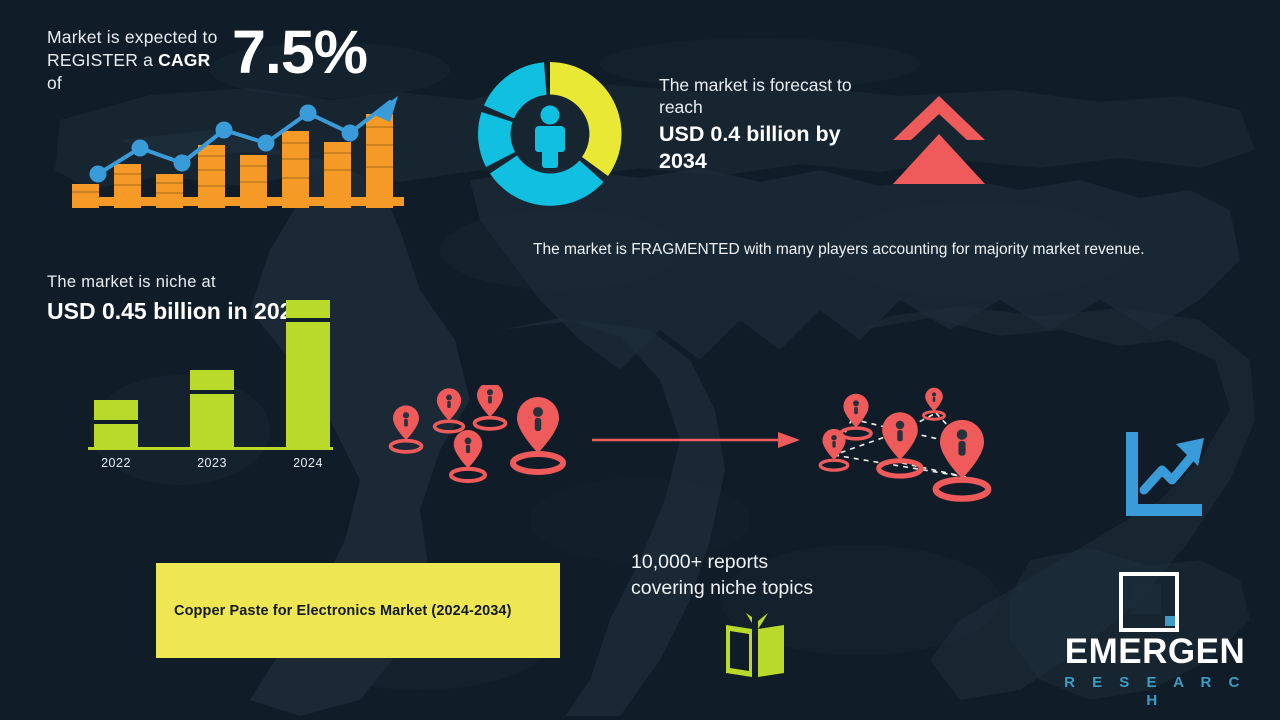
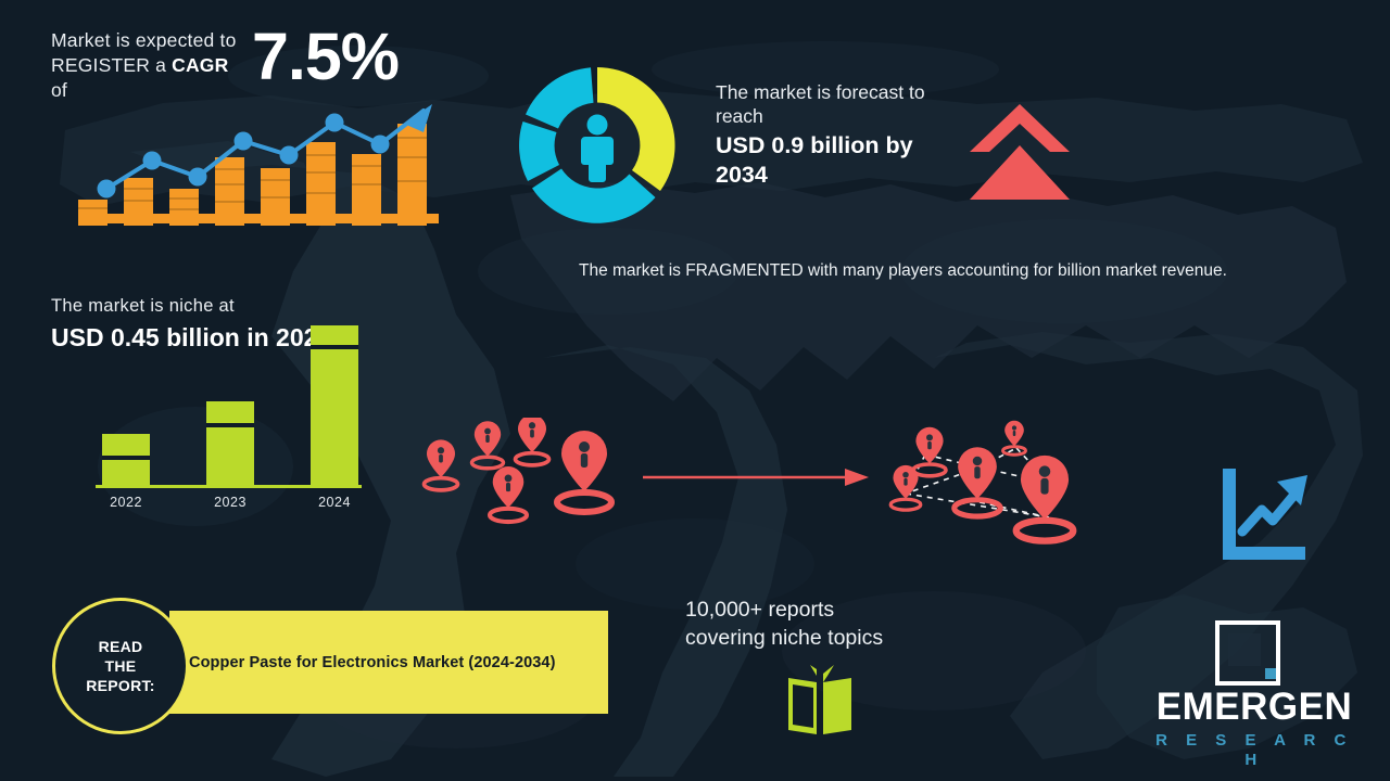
  Market is expected to
  REGISTER a CAGR of 7.5%
  The market is forecast to reach
- USD 0.4 billion by 2034
+ USD 0.9 billion by 2034
- The market is FRAGMENTED with many players accounting for majority market revenue.
+ The market is FRAGMENTED with many players accounting for billion market revenue.
  The market is niche at
  USD 0.45 billion in 20
  2022
  2023
  2024
  Copper Paste for Electronics Market (2024-2034)
+ READ
+ THE
+ REPORT:
  10,000+ reports
  covering niche topics
  EMERGEN
  R E S E A R C H
